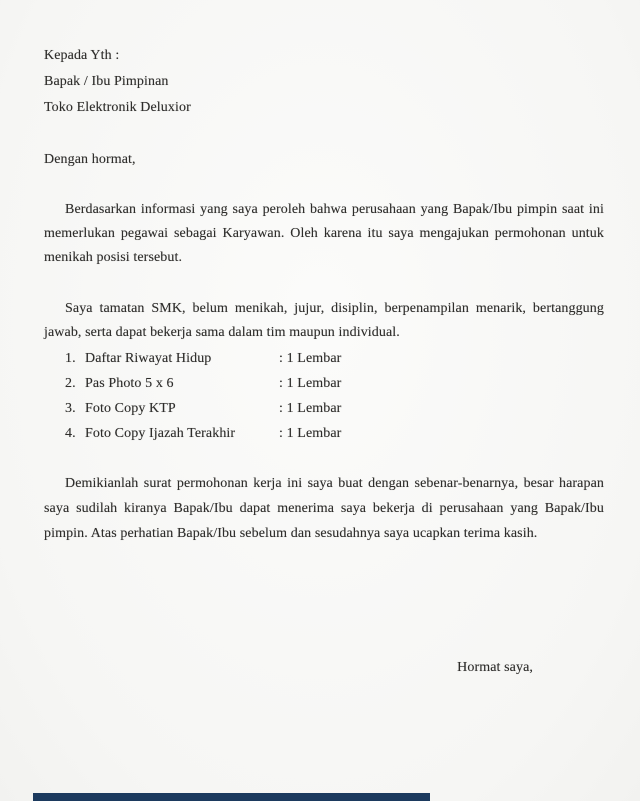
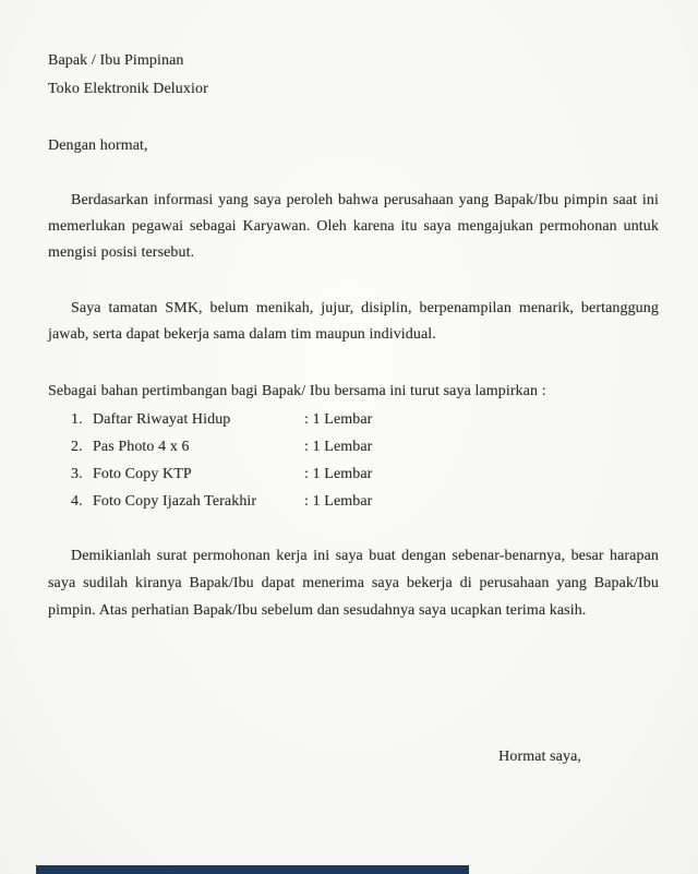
- Kepada Yth :
  Bapak / Ibu Pimpinan
  Toko Elektronik Deluxior
  Dengan hormat,
- Berdasarkan informasi yang saya peroleh bahwa perusahaan yang Bapak/Ibu pimpin saat ini memerlukan pegawai sebagai Karyawan. Oleh karena itu saya mengajukan permohonan untuk menikah posisi tersebut.
+ Berdasarkan informasi yang saya peroleh bahwa perusahaan yang Bapak/Ibu pimpin saat ini memerlukan pegawai sebagai Karyawan. Oleh karena itu saya mengajukan permohonan untuk mengisi posisi tersebut.
  Saya tamatan SMK, belum menikah, jujur, disiplin, berpenampilan menarik, bertanggung jawab, serta dapat bekerja sama dalam tim maupun individual.
+ Sebagai bahan pertimbangan bagi Bapak/ Ibu bersama ini turut saya lampirkan :
  1.
  Daftar Riwayat Hidup
  : 1 Lembar
  2.
- Pas Photo 5 x 6
+ Pas Photo 4 x 6
  : 1 Lembar
  3.
  Foto Copy KTP
  : 1 Lembar
  4.
  Foto Copy Ijazah Terakhir
  : 1 Lembar
  Demikianlah surat permohonan kerja ini saya buat dengan sebenar-benarnya, besar harapan saya sudilah kiranya Bapak/Ibu dapat menerima saya bekerja di perusahaan yang Bapak/Ibu pimpin. Atas perhatian Bapak/Ibu sebelum dan sesudahnya saya ucapkan terima kasih.
  Hormat saya,
